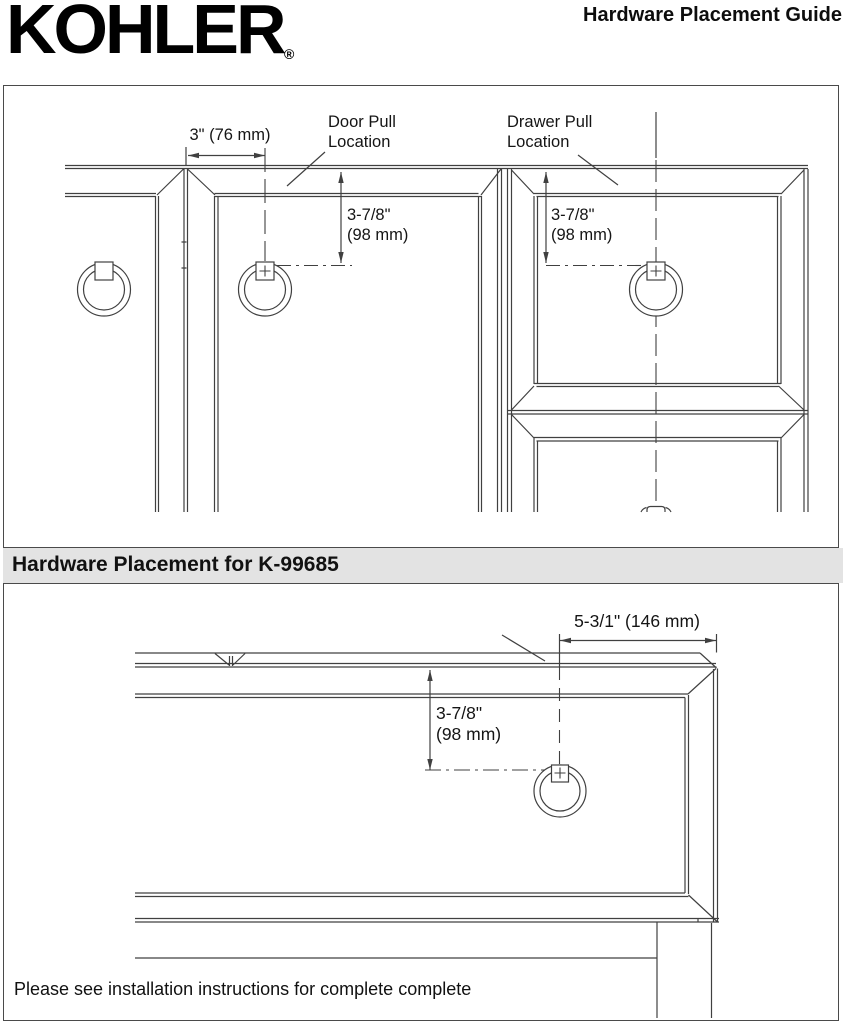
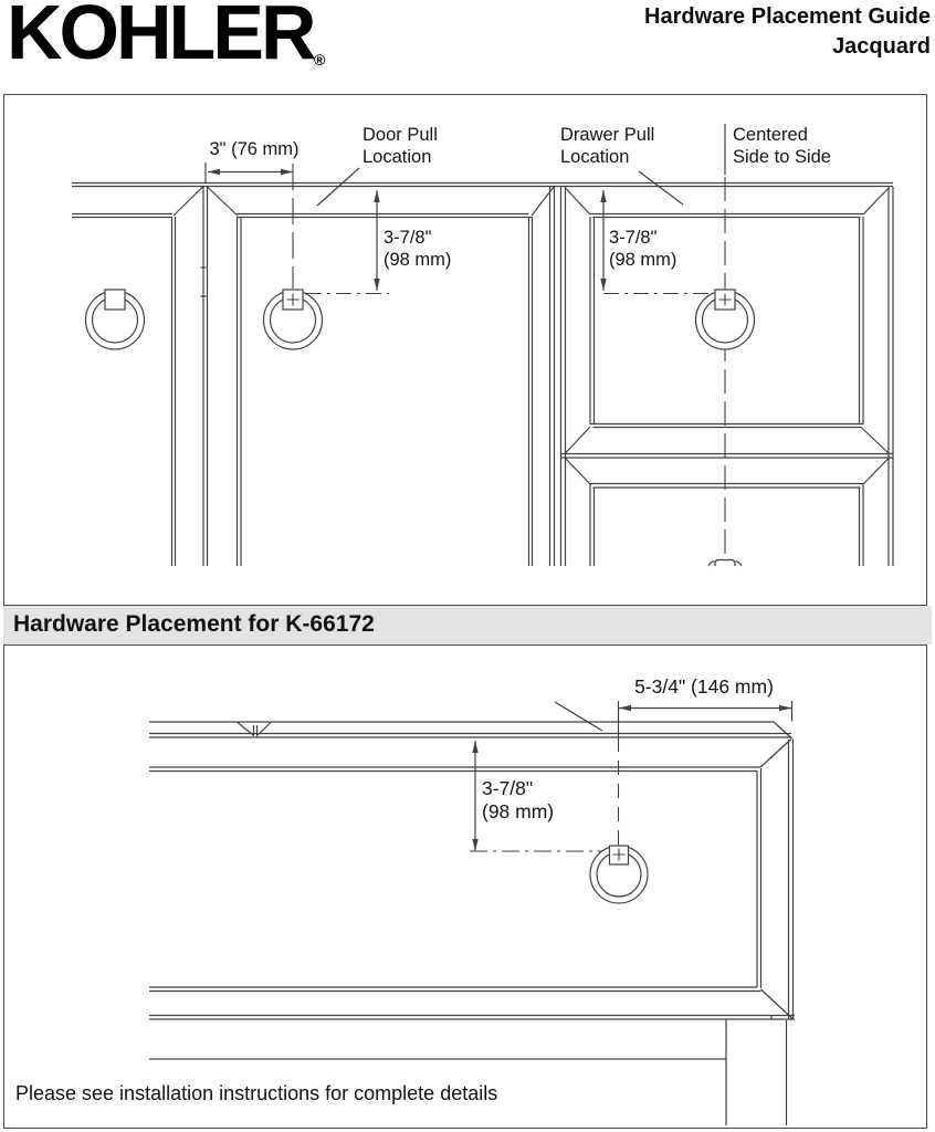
  KOHLER
  ®
  Hardware Placement Guide
+ Jacquard
- Hardware Placement for K-99685
+ Hardware Placement for K-66172
  3" (76 mm)
  Door Pull
  Location
  Drawer Pull
  Location
+ Centered
+ Side to Side
  3-7/8"
  (98 mm)
  3-7/8"
  (98 mm)
- 5-3/1" (146 mm)
+ 5-3/4" (146 mm)
  3-7/8"
  (98 mm)
- Please see installation instructions for complete complete
+ Please see installation instructions for complete details
